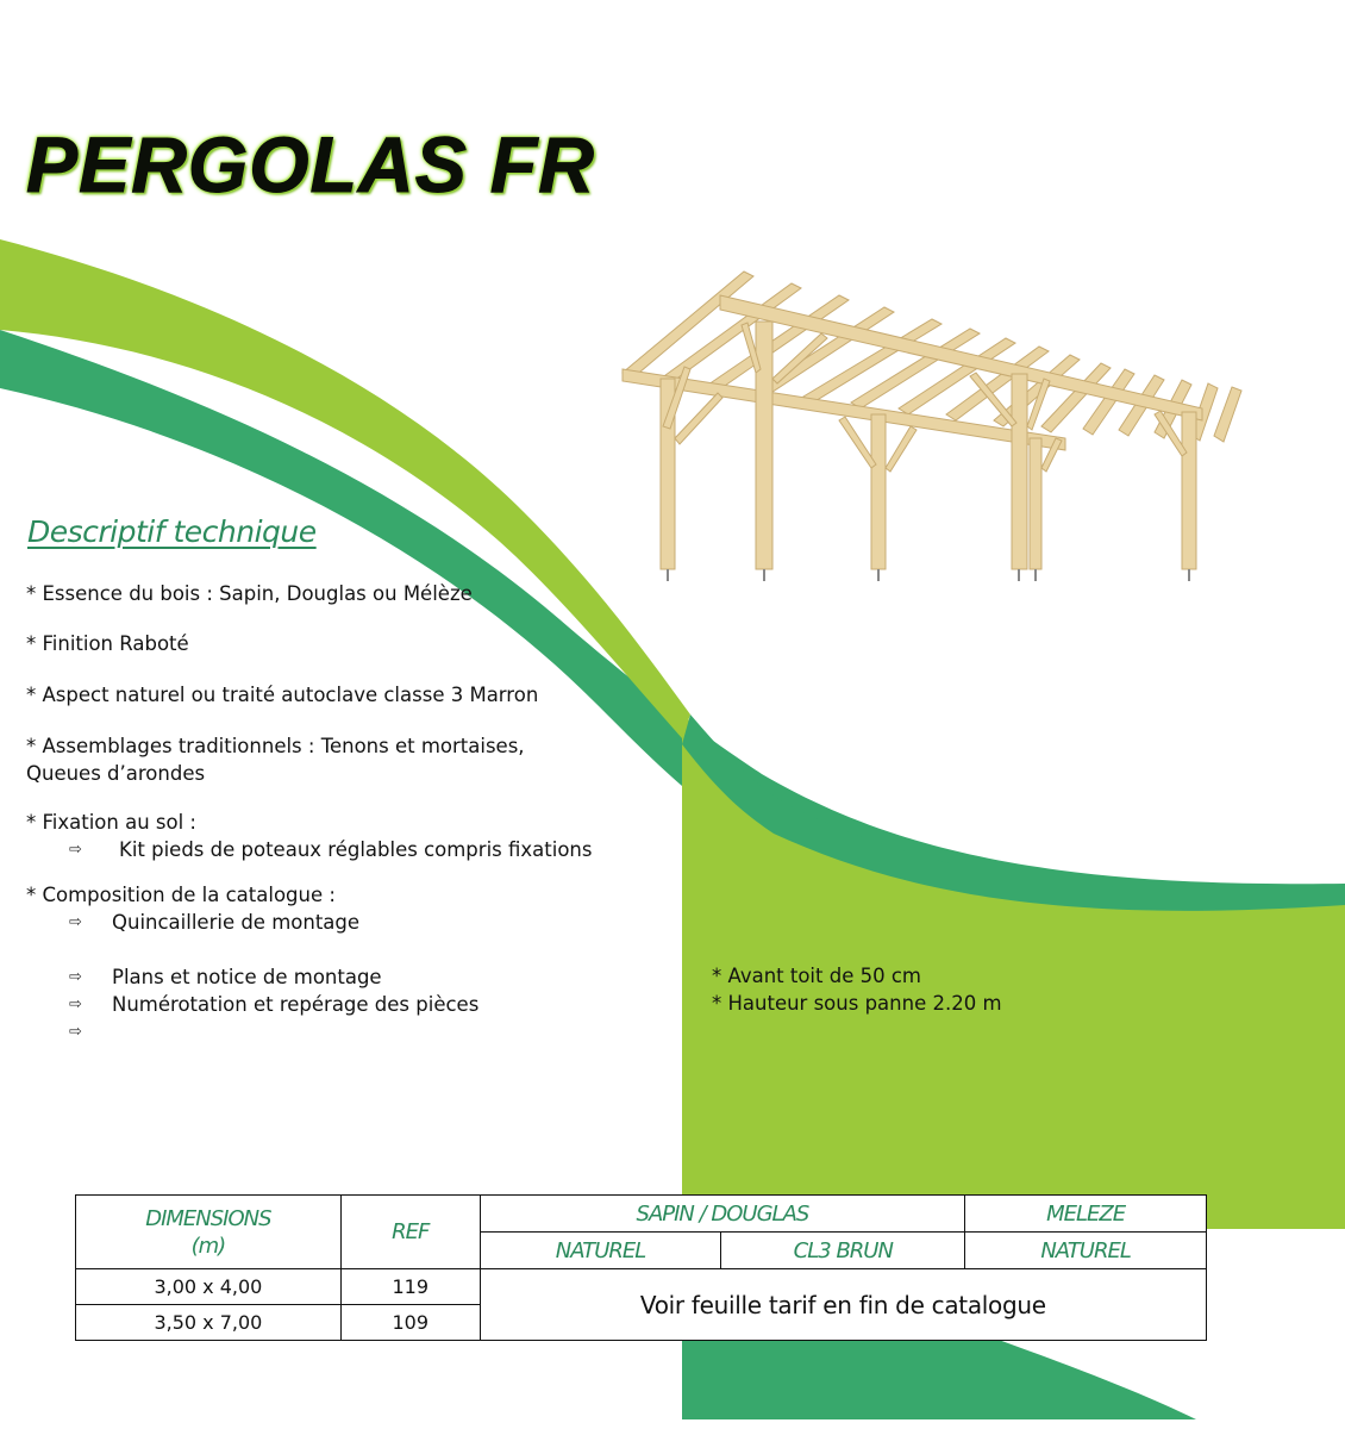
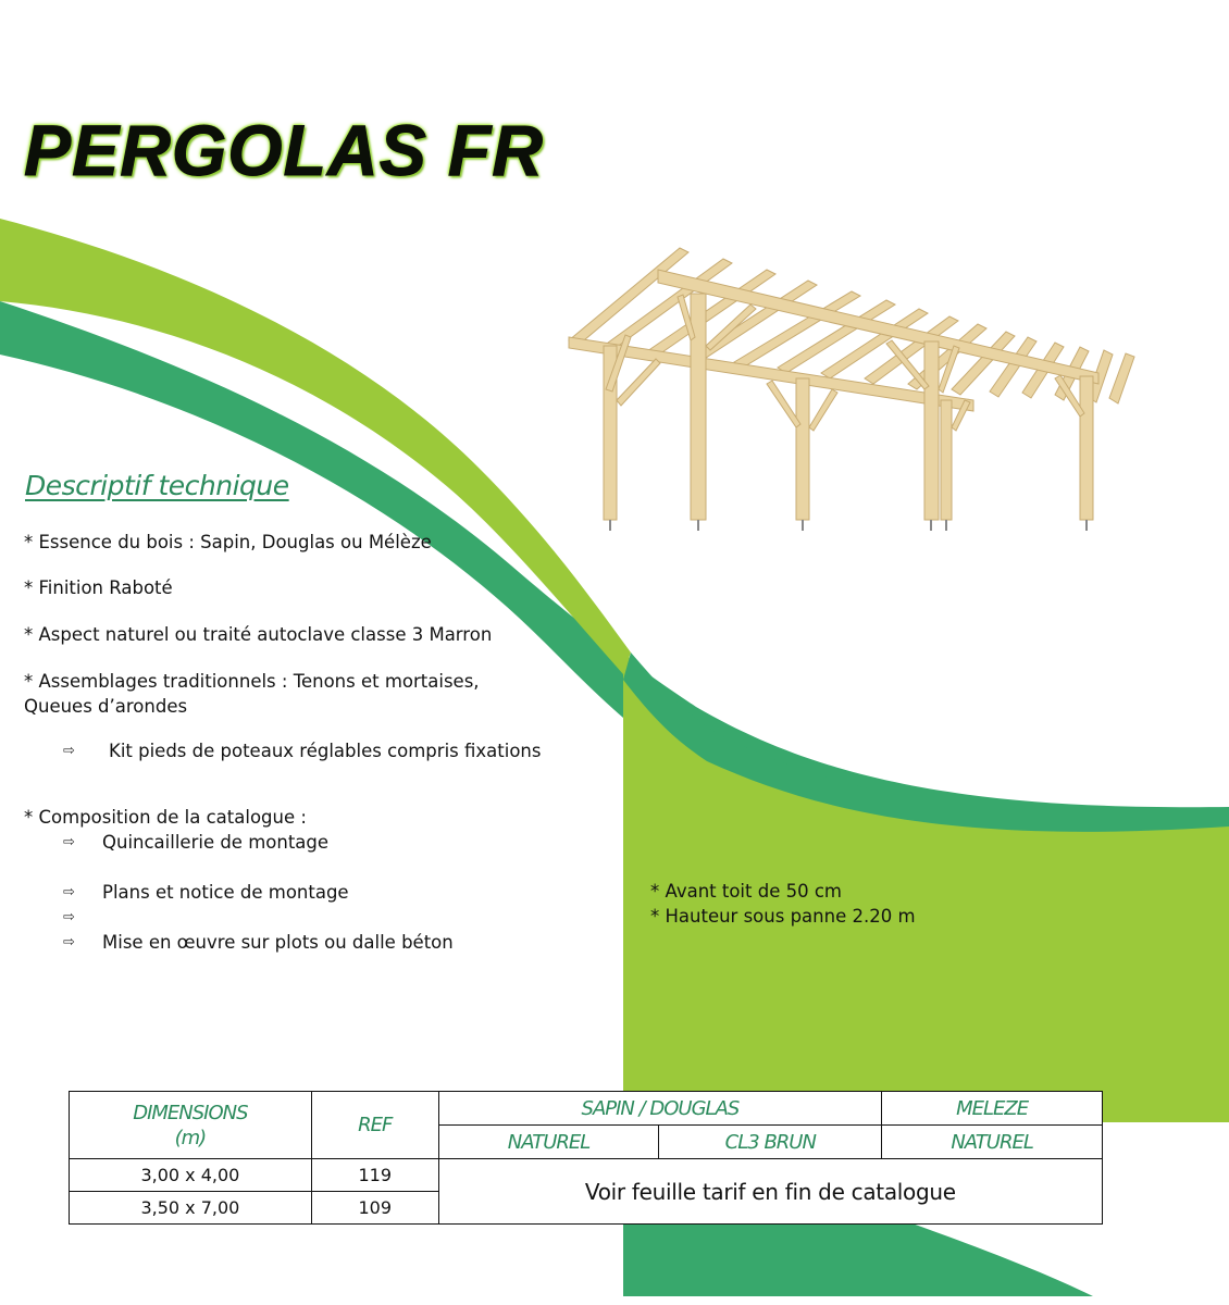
  PERGOLAS FR
  Descriptif technique
  * Essence du bois : Sapin, Douglas ou Mélèze
  * Finition Raboté
  * Aspect naturel ou traité autoclave classe 3 Marron
  * Assemblages traditionnels : Tenons et mortaises,
  Queues d’arondes
- * Fixation au sol :
  ⇨
  Kit pieds de poteaux réglables compris fixations
  * Composition de la catalogue :
  ⇨
  Quincaillerie de montage
  ⇨
  Plans et notice de montage
  ⇨
- Numérotation et repérage des pièces
  ⇨
+ Mise en œuvre sur plots ou dalle béton
  * Avant toit de 50 cm
  * Hauteur sous panne 2.20 m
  DIMENSIONS (m)	REF	SAPIN / DOUGLAS	MELEZE
  NATUREL	CL3 BRUN	NATUREL
  3,00 x 4,00	119	Voir feuille tarif en fin de catalogue
  3,50 x 7,00	109
